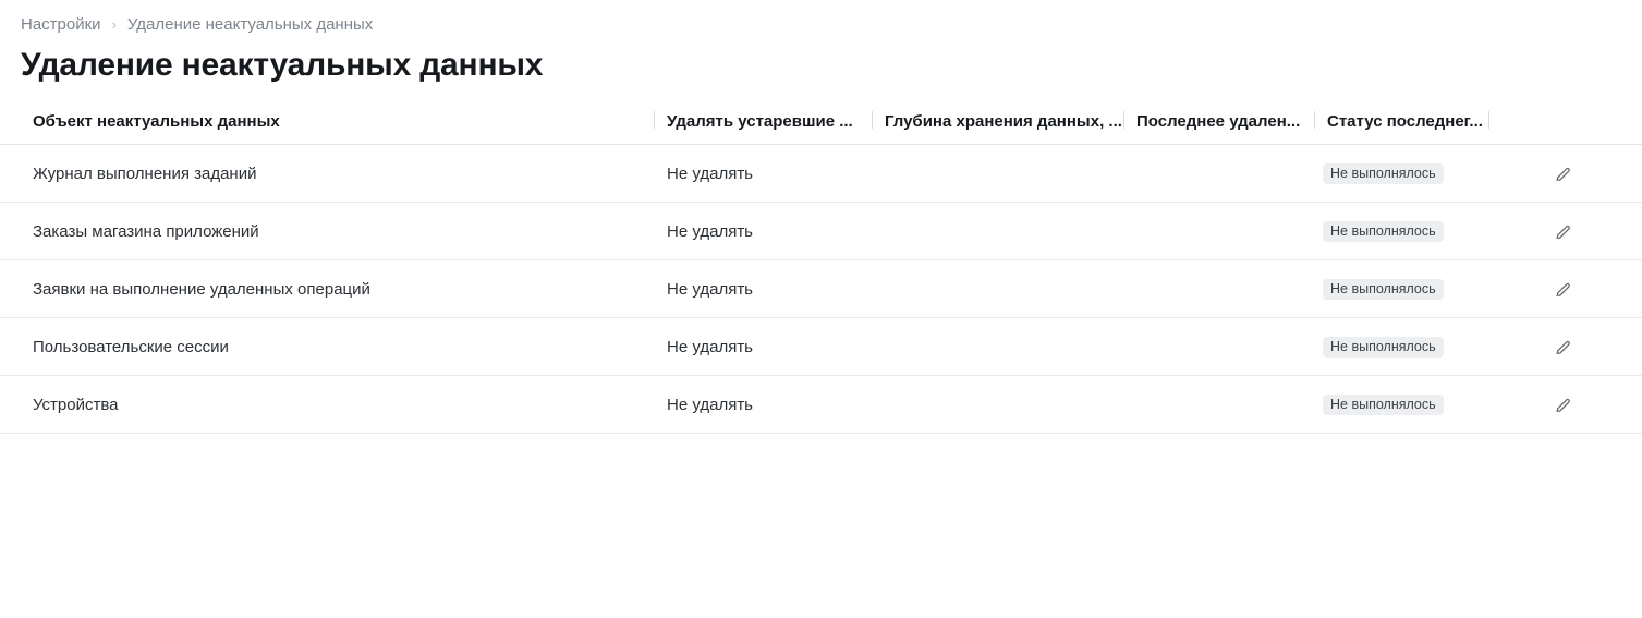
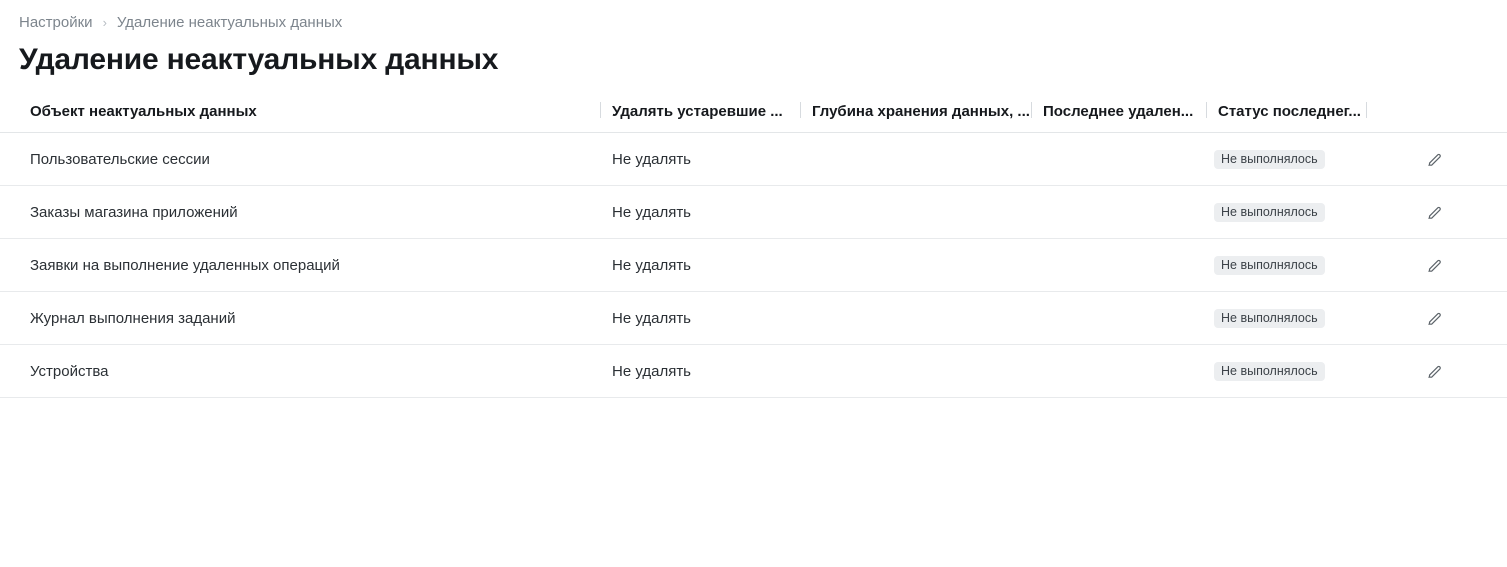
  Настройки
  ›
  Удаление неактуальных данных
  Удаление неактуальных данных
  Объект неактуальных данных	Удалять устаревшие ...	Глубина хранения данных, ...	Последнее удален...	Статус последнег...
- Журнал выполнения заданий	Не удалять			Не выполнялось
+ Пользовательские сессии	Не удалять			Не выполнялось
  Заказы магазина приложений	Не удалять			Не выполнялось
  Заявки на выполнение удаленных операций	Не удалять			Не выполнялось
- Пользовательские сессии	Не удалять			Не выполнялось
+ Журнал выполнения заданий	Не удалять			Не выполнялось
  Устройства	Не удалять			Не выполнялось
